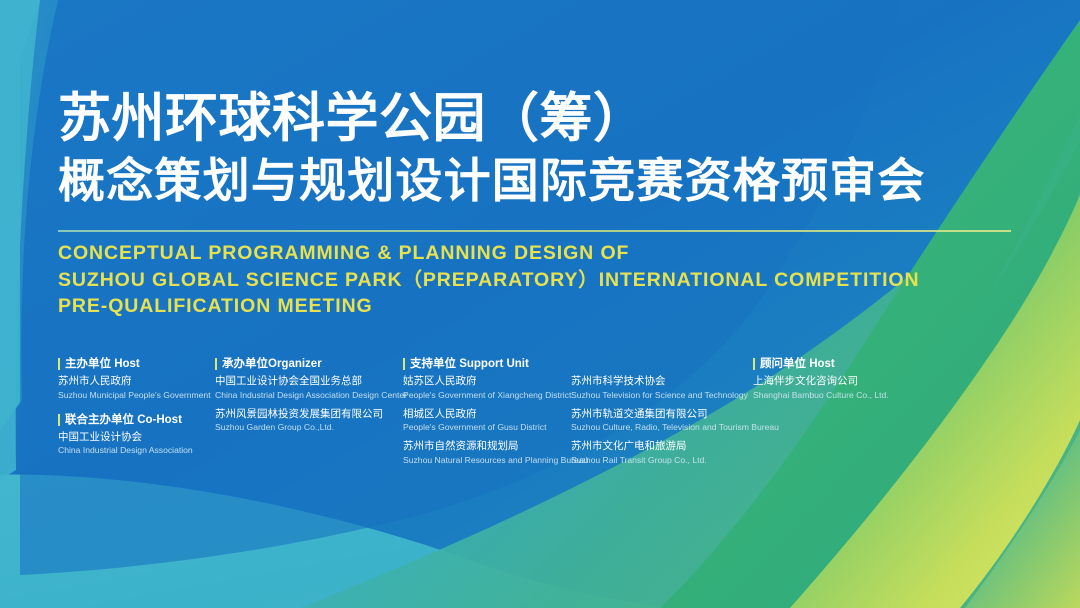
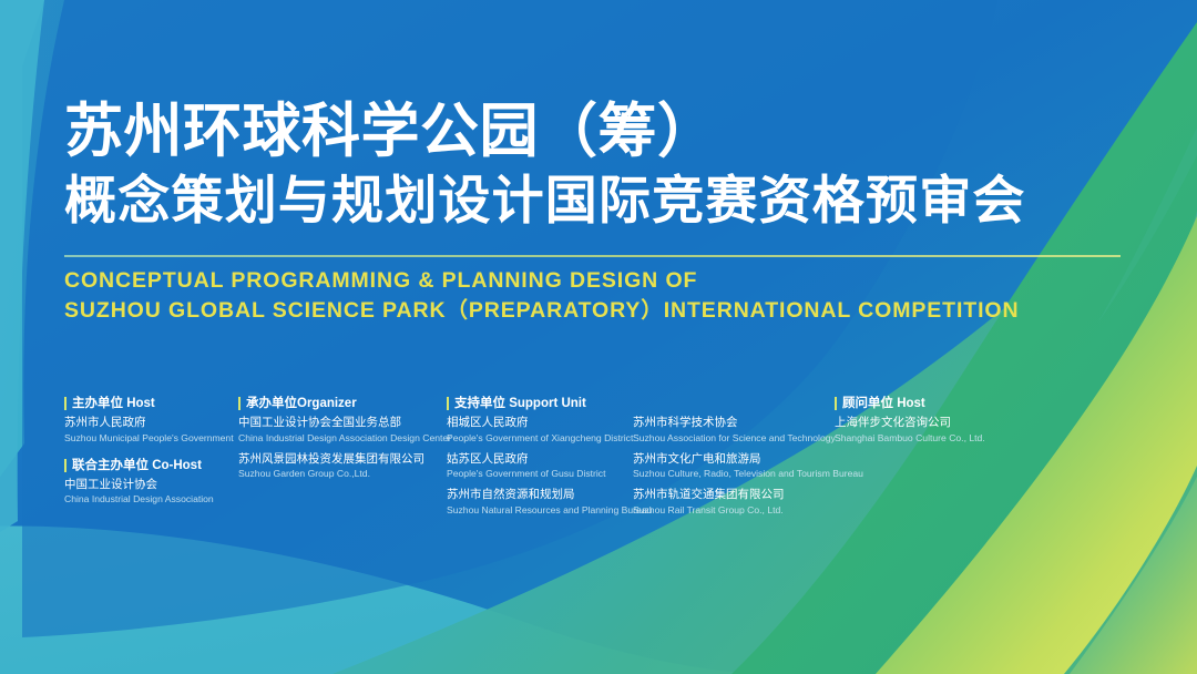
  苏州环球科学公园（筹）
  概念策划与规划设计国际竞赛资格预审会
  CONCEPTUAL PROGRAMMING & PLANNING DESIGN OF
  SUZHOU GLOBAL SCIENCE PARK（PREPARATORY）INTERNATIONAL COMPETITION
- PRE-QUALIFICATION MEETING
  主办单位 Host
  苏州市人民政府
  Suzhou Municipal People's Government
  联合主办单位 Co-Host
  中国工业设计协会
  China Industrial Design Association
  承办单位Organizer
  中国工业设计协会全国业务总部
  China Industrial Design Association Design Cente
  苏州风景园林投资发展集团有限公司
  Suzhou Garden Group Co.,Ltd.
  支持单位 Support Unit
- 姑苏区人民政府
+ 相城区人民政府
  People's Government of Xiangcheng District
- 相城区人民政府
+ 姑苏区人民政府
  People's Government of Gusu District
  苏州市自然资源和规划局
  Suzhou Natural Resources and Planning Bur
  苏州市科学技术协会
- Suzhou Television for Science and Technology
+ Suzhou Association for Science and Technology
- 苏州市轨道交通集团有限公司
+ 苏州市文化广电和旅游局
  Suzhou Culture, Radio, Television and Tourism Bureau
- 苏州市文化广电和旅游局
+ 苏州市轨道交通集团有限公司
  Suzhou Rail Transit Group Co., Ltd.
  顾问单位 Host
  上海伴步文化咨询公司
  Shanghai Bambuo Culture Co., Ltd.
